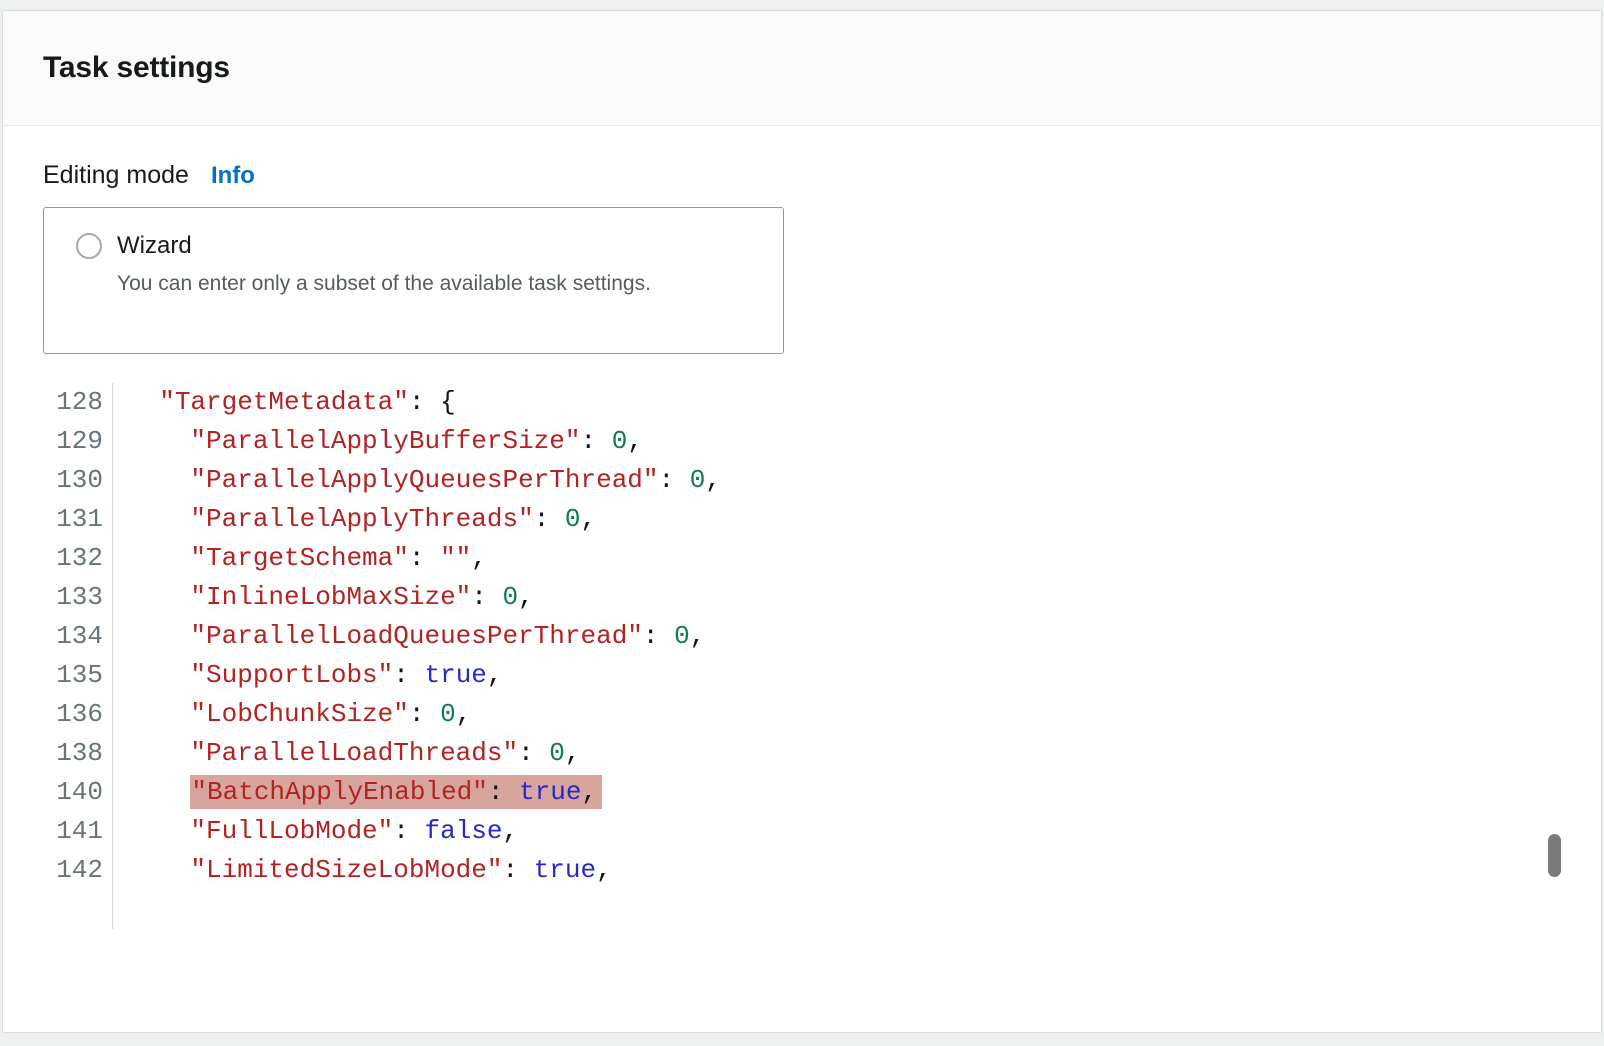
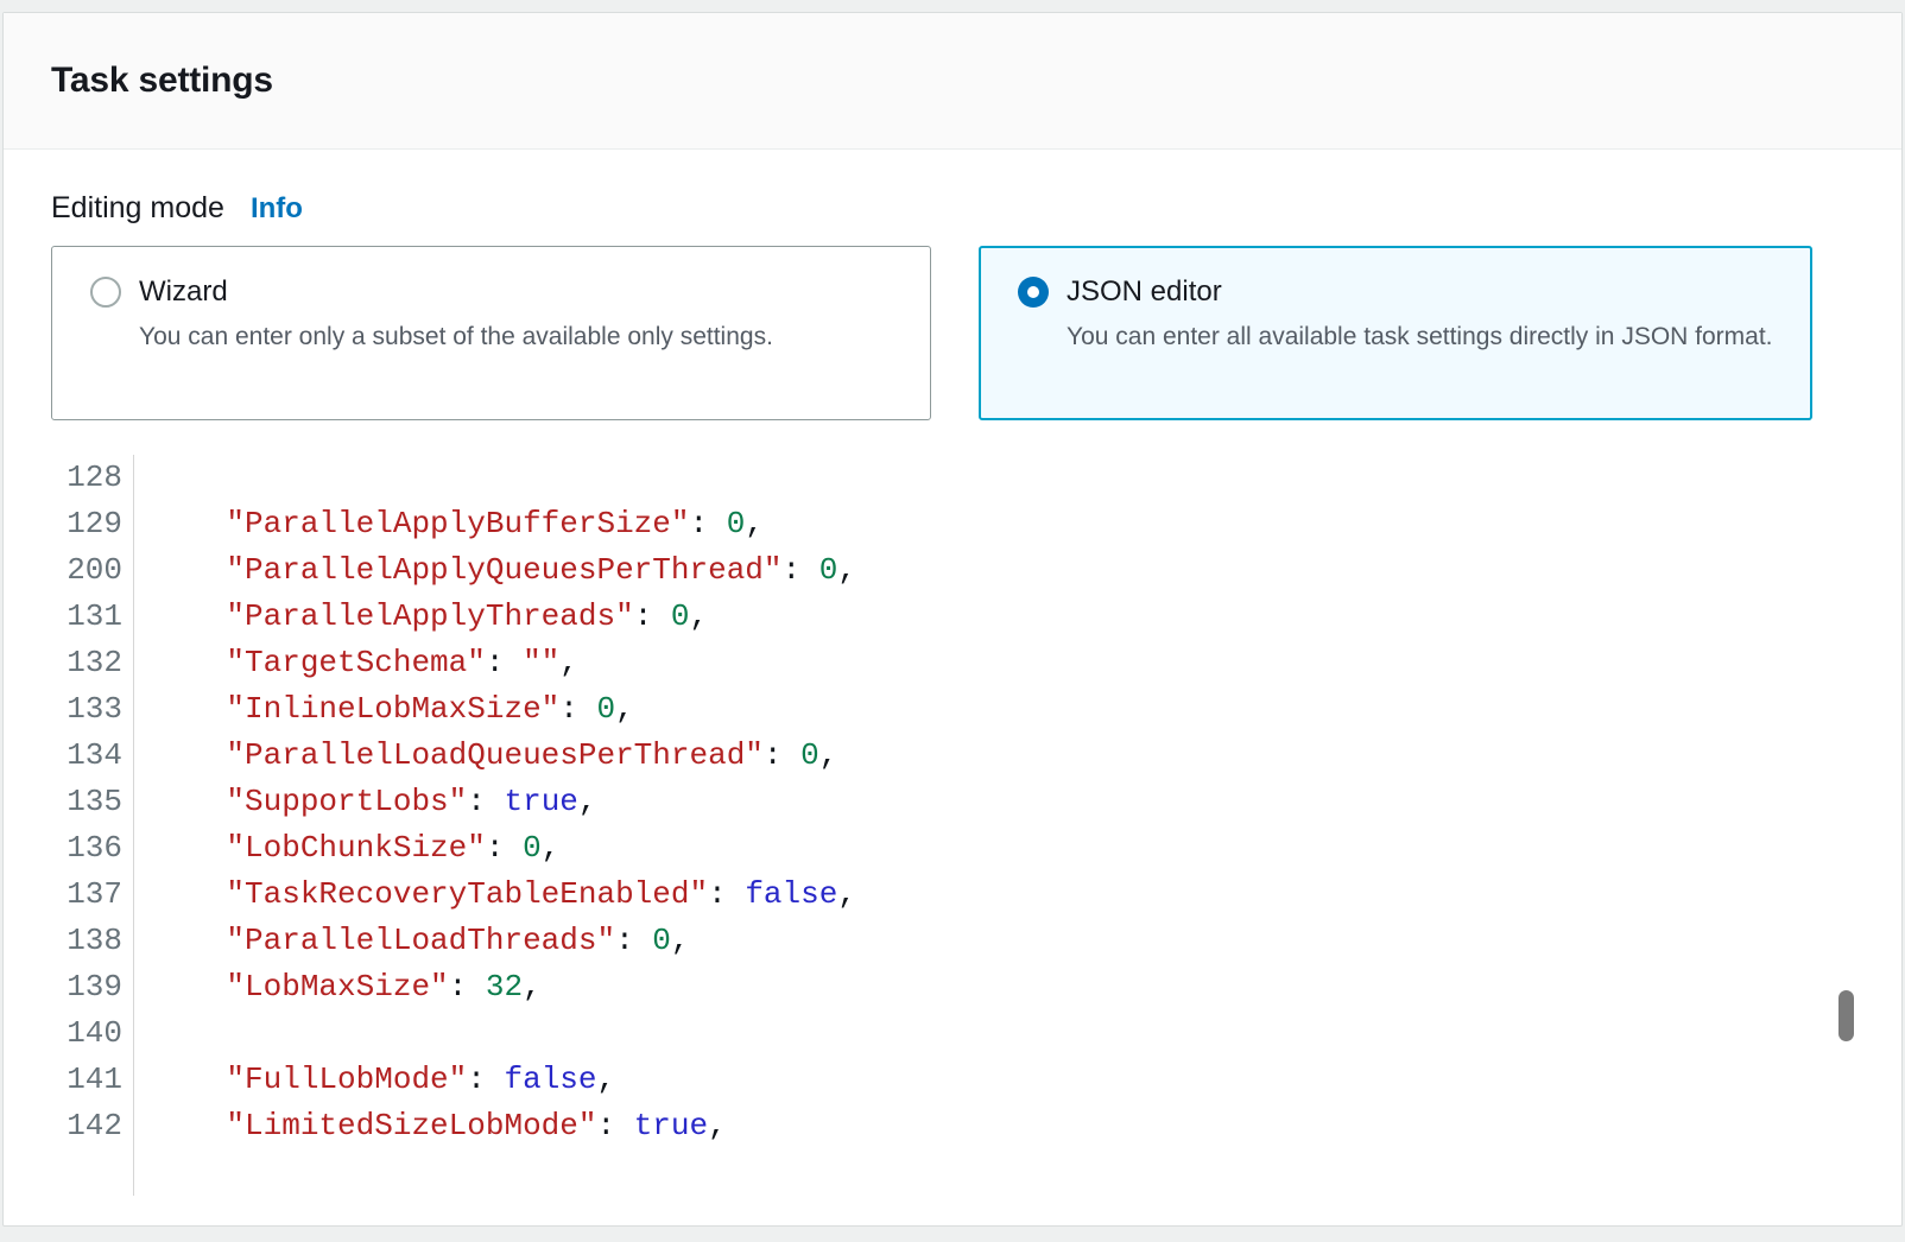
  Task settings
  Editing mode
  Info
  Wizard
- You can enter only a subset of the available task settings.
+ You can enter only a subset of the available only settings.
+ JSON editor
+ You can enter all available task settings directly in JSON format.
  128
- "TargetMetadata": {
  129
  "ParallelApplyBufferSize": 0,
- 130
+ 200
  "ParallelApplyQueuesPerThread": 0,
  131
  "ParallelApplyThreads": 0,
  132
  "TargetSchema": "",
  133
  "InlineLobMaxSize": 0,
  134
  "ParallelLoadQueuesPerThread": 0,
  135
  "SupportLobs": true,
  136
  "LobChunkSize": 0,
+ 137
+ "TaskRecoveryTableEnabled": false,
  138
  "ParallelLoadThreads": 0,
+ 139
+ "LobMaxSize": 32,
  140
- "BatchApplyEnabled": true,
  141
  "FullLobMode": false,
  142
  "LimitedSizeLobMode": true,
